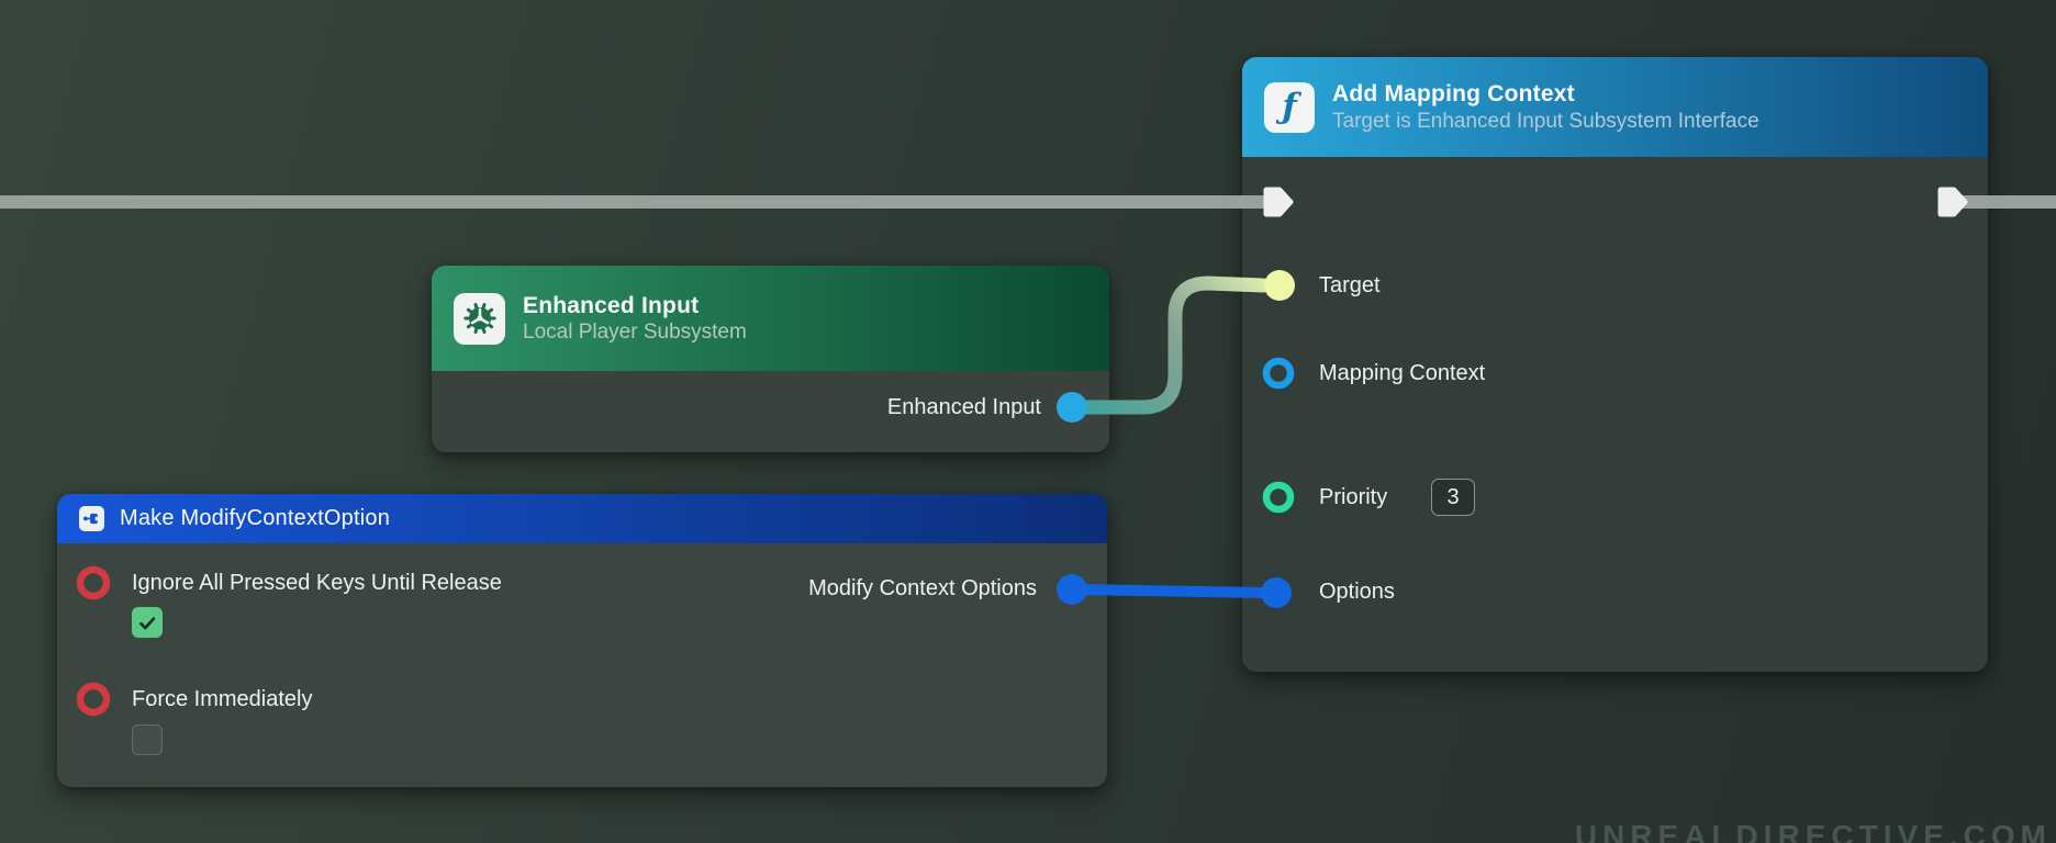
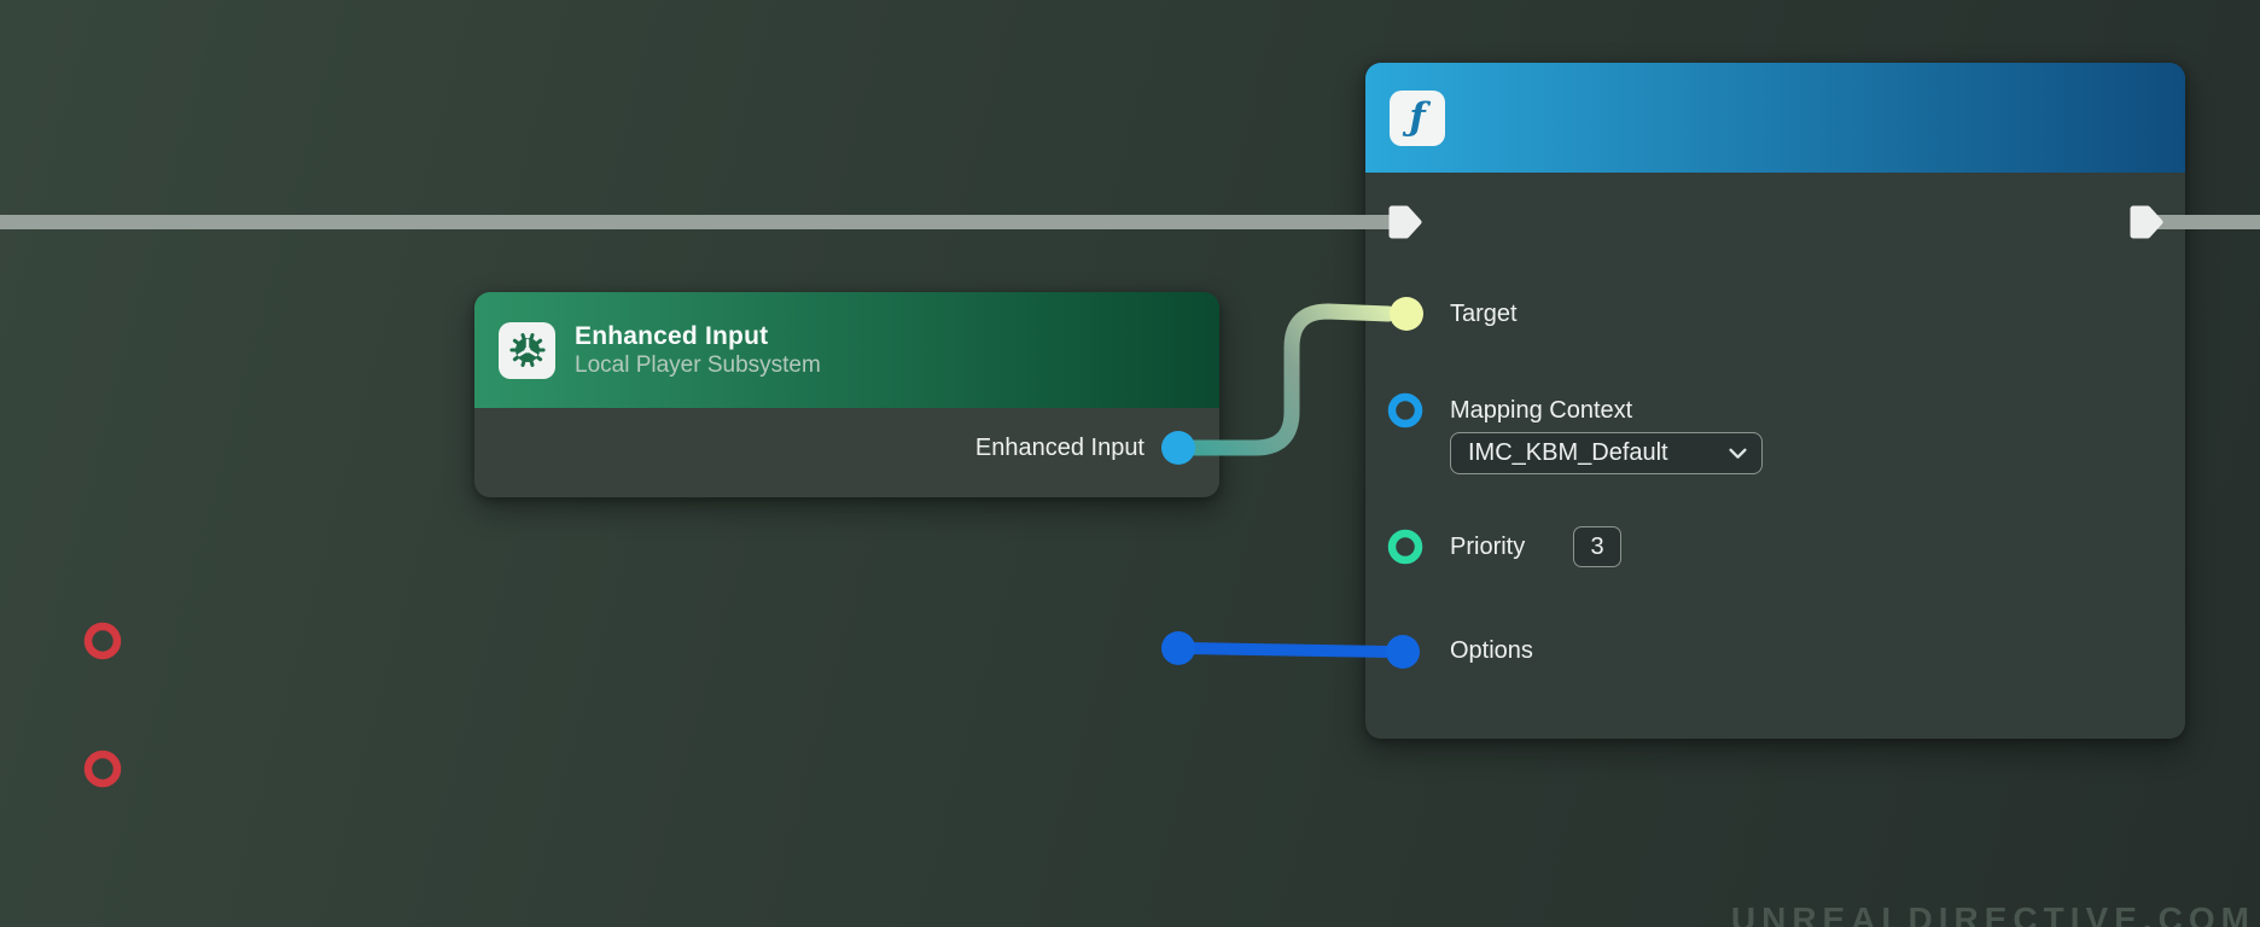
  Enhanced Input
  Local Player Subsystem
  Enhanced Input
- Make ModifyContextOption
- Ignore All Pressed Keys Until Release
- Force Immediately
- Modify Context Options
  ƒ
- Add Mapping Context
- Target is Enhanced Input Subsystem Interface
  Target
  Mapping Context
+ IMC_KBM_Default
  Priority
  3
  Options
  UNREALDIRECTIVE.COM
